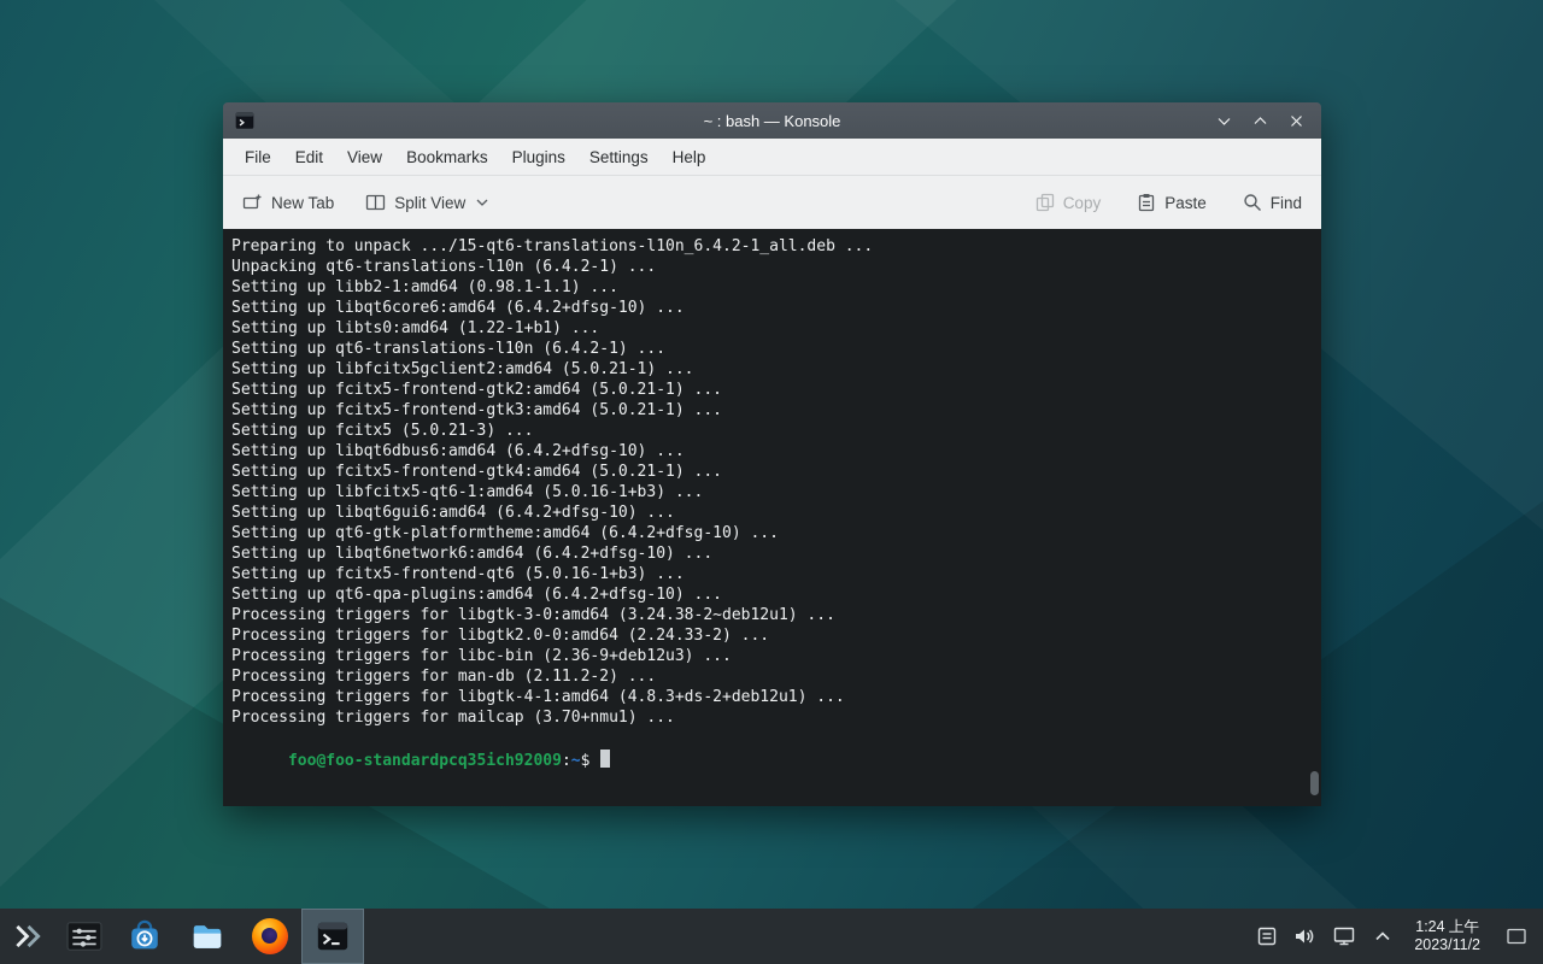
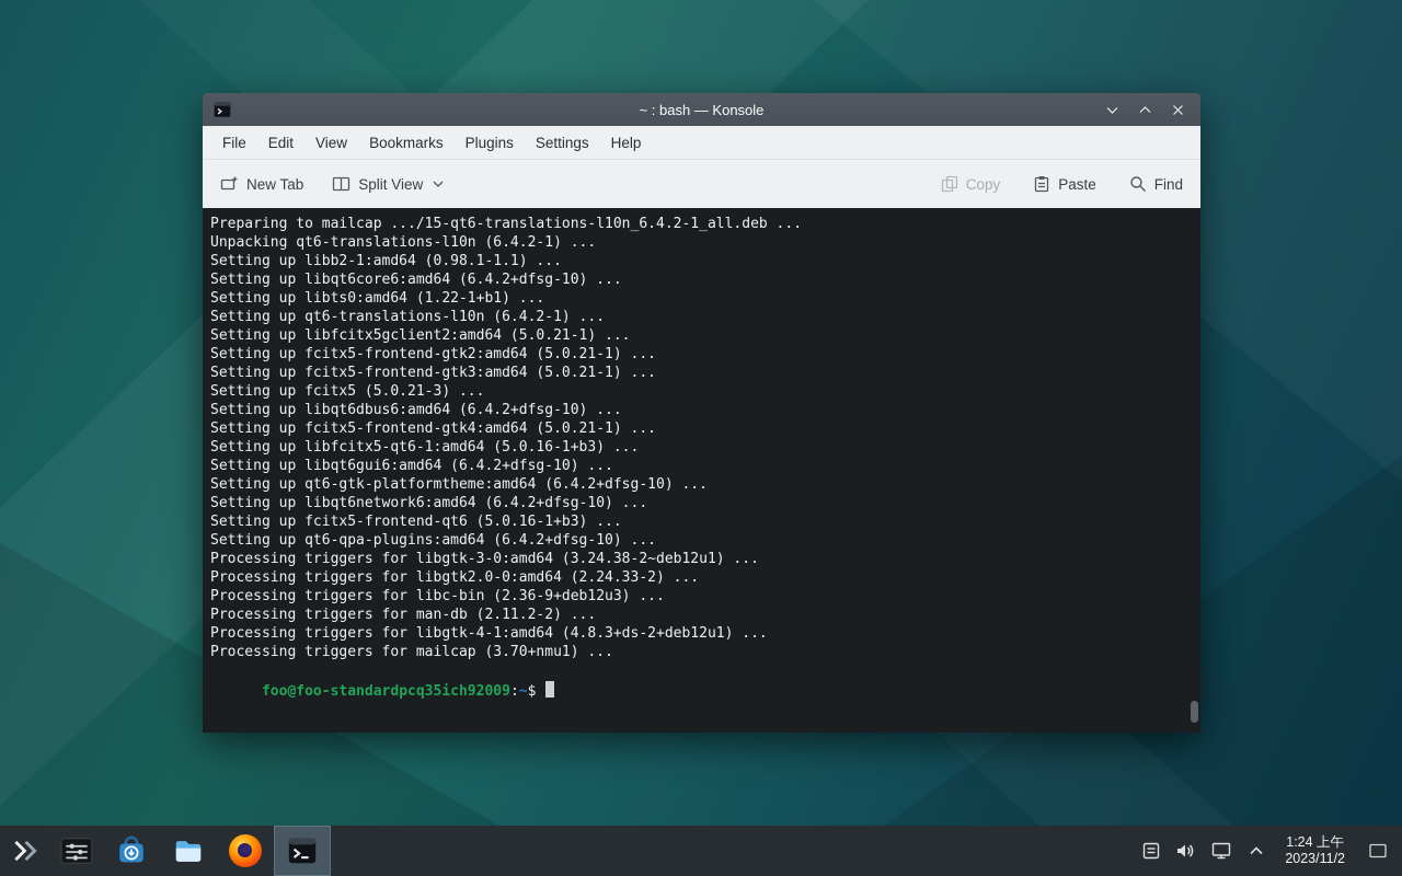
  ~ : bash — Konsole
  File
  Edit
  View
  Bookmarks
  Plugins
  Settings
  Help
  New Tab
  Split View
  Copy
  Paste
  Find
- Preparing to unpack .../15-qt6-translations-l10n_6.4.2-1_all.deb ...
+ Preparing to mailcap .../15-qt6-translations-l10n_6.4.2-1_all.deb ...
  Unpacking qt6-translations-l10n (6.4.2-1) ...
  Setting up libb2-1:amd64 (0.98.1-1.1) ...
  Setting up libqt6core6:amd64 (6.4.2+dfsg-10) ...
  Setting up libts0:amd64 (1.22-1+b1) ...
  Setting up qt6-translations-l10n (6.4.2-1) ...
  Setting up libfcitx5gclient2:amd64 (5.0.21-1) ...
  Setting up fcitx5-frontend-gtk2:amd64 (5.0.21-1) ...
  Setting up fcitx5-frontend-gtk3:amd64 (5.0.21-1) ...
  Setting up fcitx5 (5.0.21-3) ...
  Setting up libqt6dbus6:amd64 (6.4.2+dfsg-10) ...
  Setting up fcitx5-frontend-gtk4:amd64 (5.0.21-1) ...
  Setting up libfcitx5-qt6-1:amd64 (5.0.16-1+b3) ...
  Setting up libqt6gui6:amd64 (6.4.2+dfsg-10) ...
  Setting up qt6-gtk-platformtheme:amd64 (6.4.2+dfsg-10) ...
  Setting up libqt6network6:amd64 (6.4.2+dfsg-10) ...
  Setting up fcitx5-frontend-qt6 (5.0.16-1+b3) ...
  Setting up qt6-qpa-plugins:amd64 (6.4.2+dfsg-10) ...
  Processing triggers for libgtk-3-0:amd64 (3.24.38-2~deb12u1) ...
  Processing triggers for libgtk2.0-0:amd64 (2.24.33-2) ...
  Processing triggers for libc-bin (2.36-9+deb12u3) ...
  Processing triggers for man-db (2.11.2-2) ...
  Processing triggers for libgtk-4-1:amd64 (4.8.3+ds-2+deb12u1) ...
  Processing triggers for mailcap (3.70+nmu1) ...
  foo@foo-standardpcq35ich92009:~$
  1:24 上午
  2023/11/2
